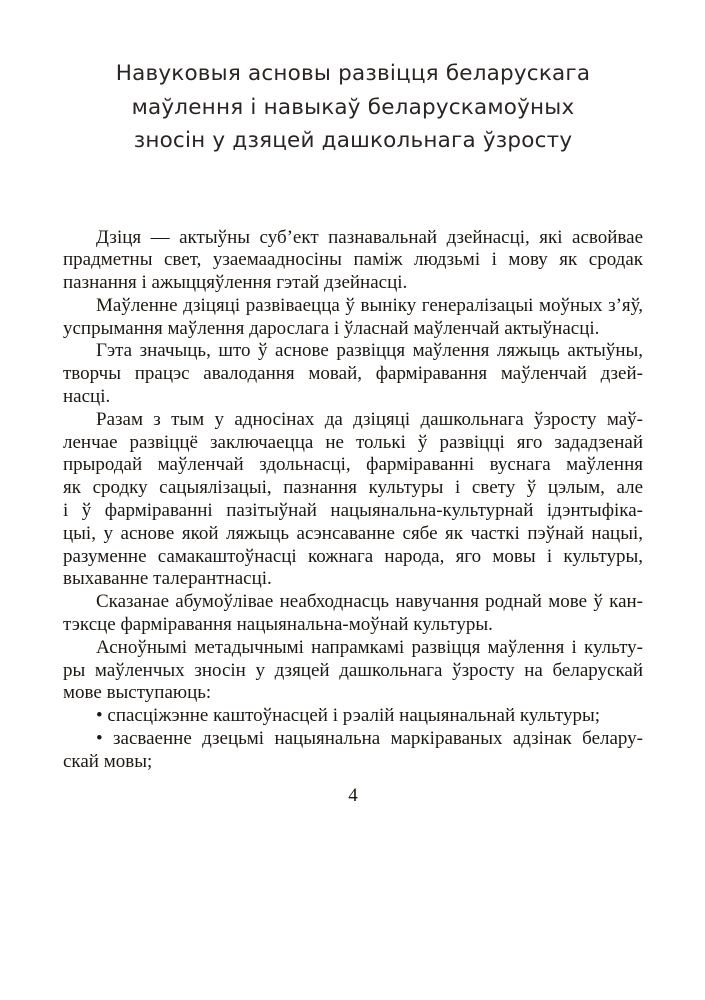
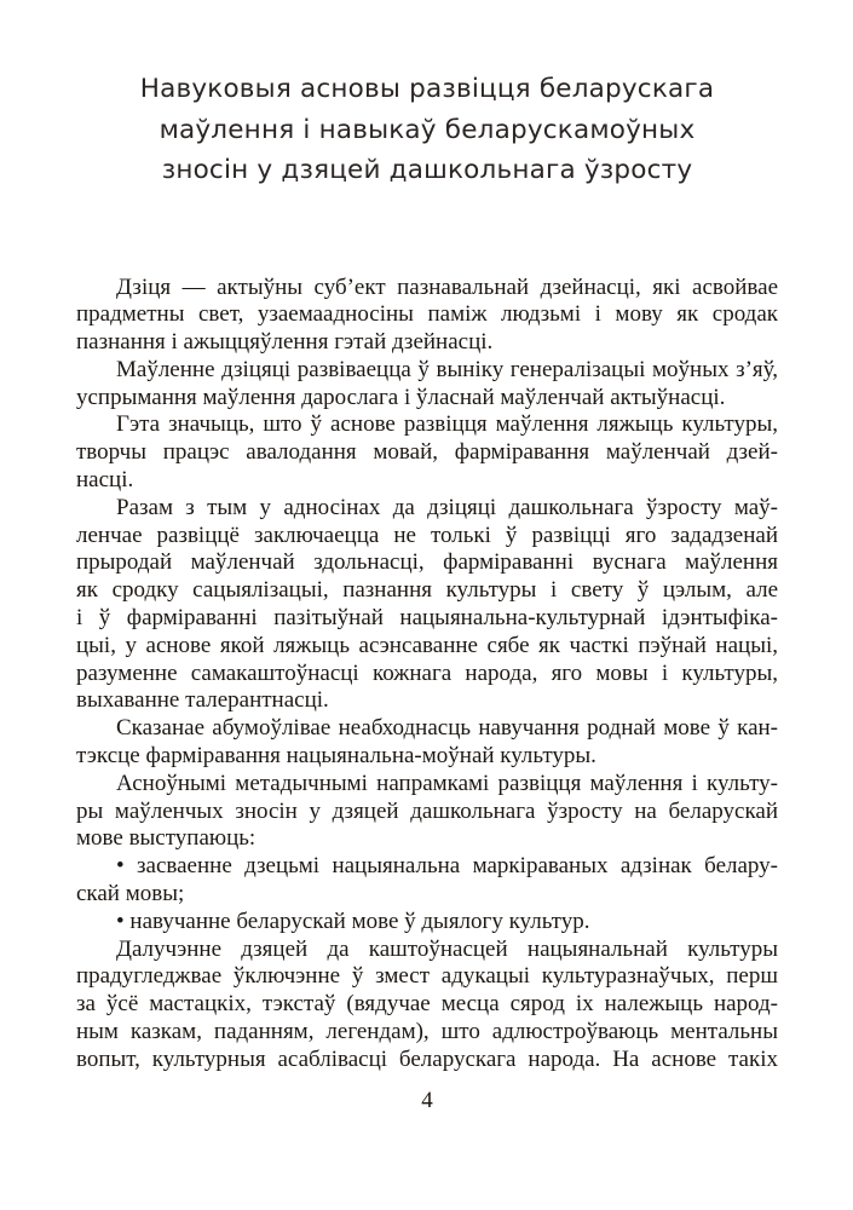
  Навуковыя асновы развіцця беларускага
  маўлення і навыкаў беларускамоўных
  зносін у дзяцей дашкольнага ўзросту
  Дзіця — актыўны суб’ект пазнавальнай дзейнасці, які асвойвае
  прадметны свет, узаемаадносіны паміж людзьмі і мову як сродак
  пазнання і ажыццяўлення гэтай дзейнасці.
  Маўленне дзіцяці развіваецца ў выніку генералізацыі моўных з’яў,
  успрымання маўлення дарослага і ўласнай маўленчай актыўнасці.
- Гэта значыць, што ў аснове развіцця маўлення ляжыць актыўны,
+ Гэта значыць, што ў аснове развіцця маўлення ляжыць культуры,
  творчы працэс авалодання мовай, фарміравання маўленчай дзей-
  насці.
  Разам з тым у адносінах да дзіцяці дашкольнага ўзросту маў-
  ленчае развіццё заключаецца не толькі ў развіцці яго зададзенай
  прыродай маўленчай здольнасці, фарміраванні вуснага маўлення
  як сродку сацыялізацыі, пазнання культуры і свету ў цэлым, але
  і ў фарміраванні пазітыўнай нацыянальна-культурнай ідэнтыфіка-
  цыі, у аснове якой ляжыць асэнсаванне сябе як часткі пэўнай нацыі,
  разуменне самакаштоўнасці кожнага народа, яго мовы і культуры,
  выхаванне талерантнасці.
  Сказанае абумоўлівае неабходнасць навучання роднай мове ў кан-
  тэксце фарміравання нацыянальна-моўнай культуры.
  Асноўнымі метадычнымі напрамкамі развіцця маўлення і культу-
  ры маўленчых зносін у дзяцей дашкольнага ўзросту на беларускай
  мове выступаюць:
- • спасціжэнне каштоўнасцей і рэалій нацыянальнай культуры;
  • засваенне дзецьмі нацыянальна маркіраваных адзінак белару-
  скай мовы;
+ • навучанне беларускай мове ў дыялогу культур.
+ Далучэнне дзяцей да каштоўнасцей нацыянальнай культуры
+ прадугледжвае ўключэнне ў змест адукацыі культуразнаўчых, перш
+ за ўсё мастацкіх, тэкстаў (вядучае месца сярод іх належыць народ-
+ ным казкам, паданням, легендам), што адлюстроўваюць ментальны
+ вопыт, культурныя асаблівасці беларускага народа. На аснове такіх
  4
